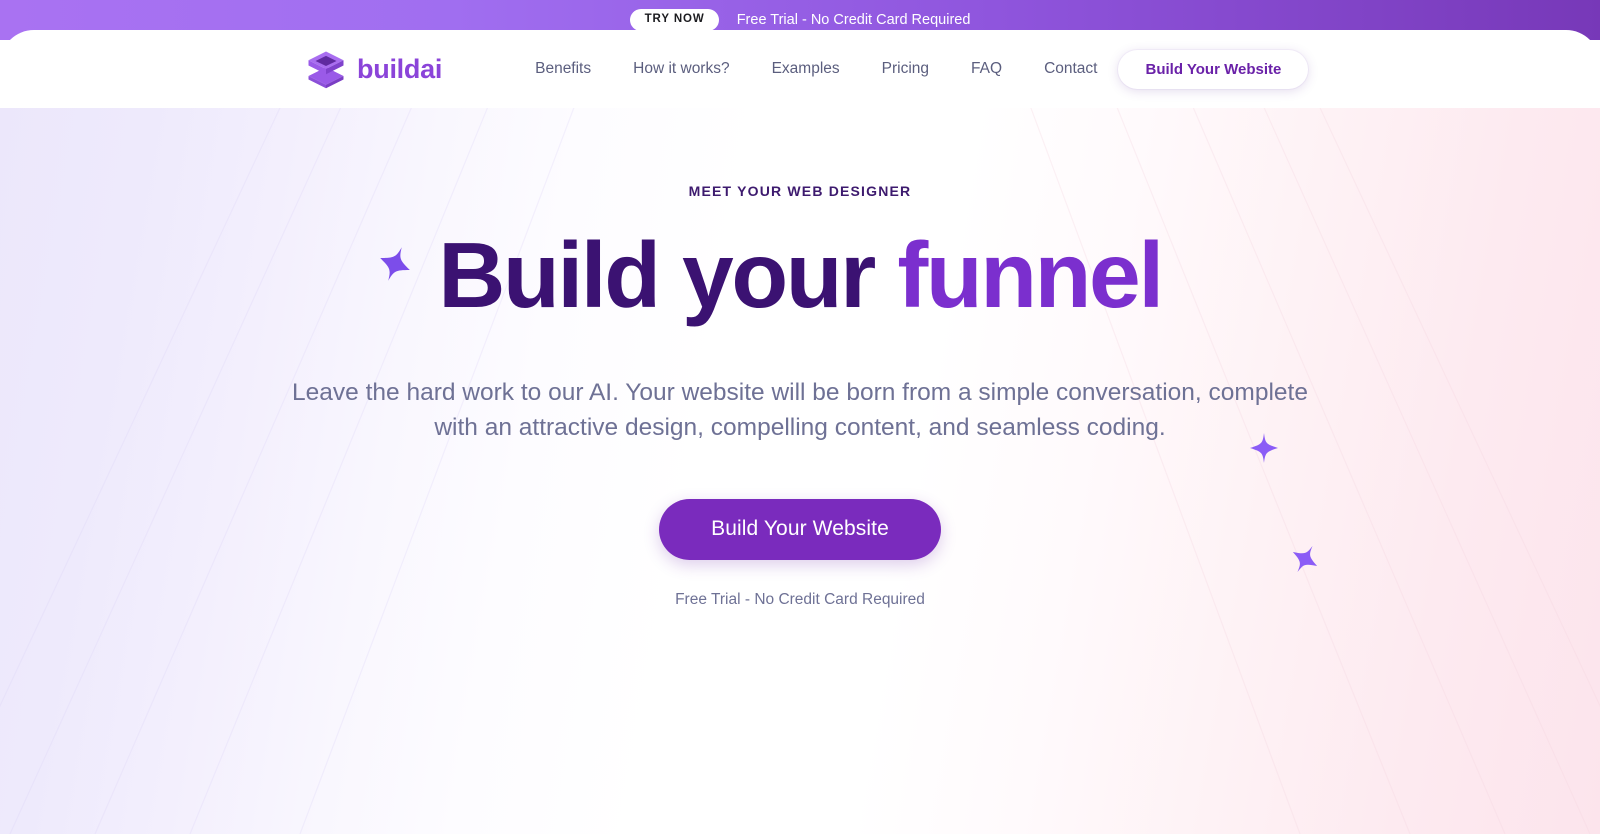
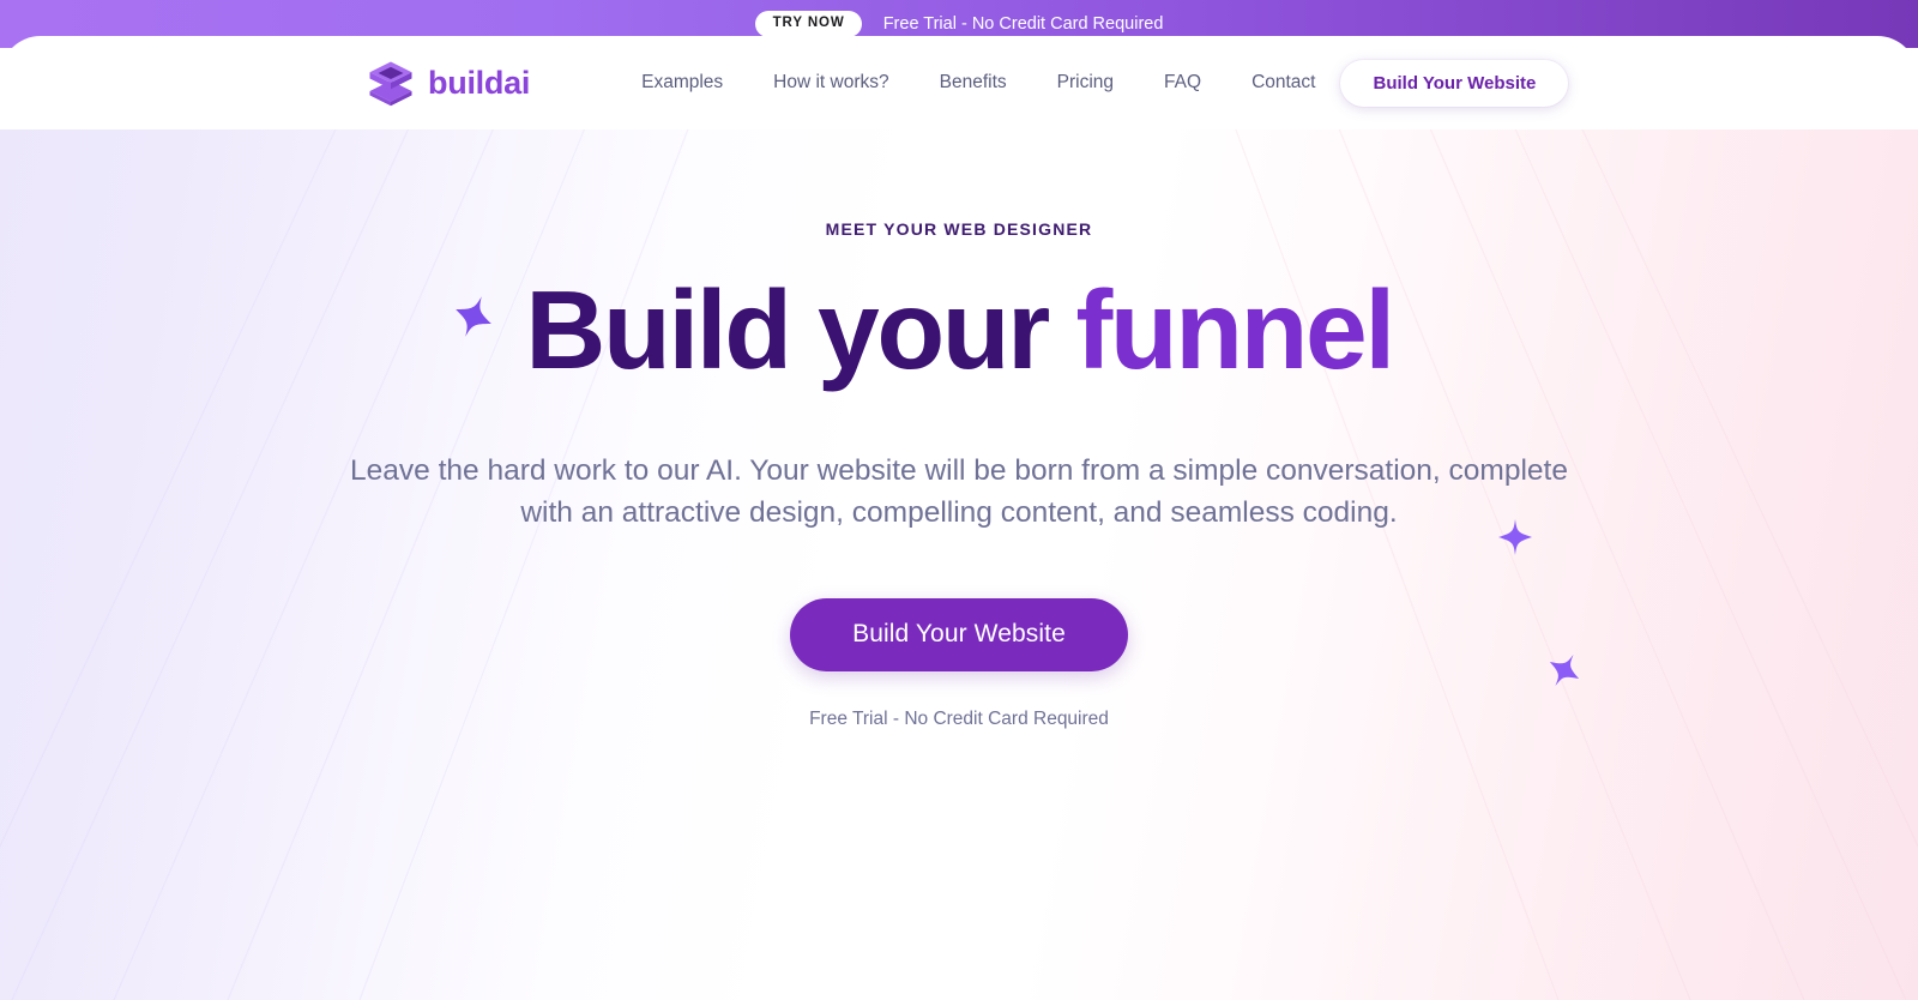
  TRY NOW
  Free Trial - No Credit Card Required
  buildai
- Benefits
+ Examples
  How it works?
- Examples
+ Benefits
  Pricing
  FAQ
  Contact
  Build Your Website
  MEET YOUR WEB DESIGNER
  Build your funnel
  Leave the hard work to our AI. Your website will be born from a simple conversation, complete with an attractive design, compelling content, and seamless coding.
  Build Your Website
  Free Trial - No Credit Card Required
